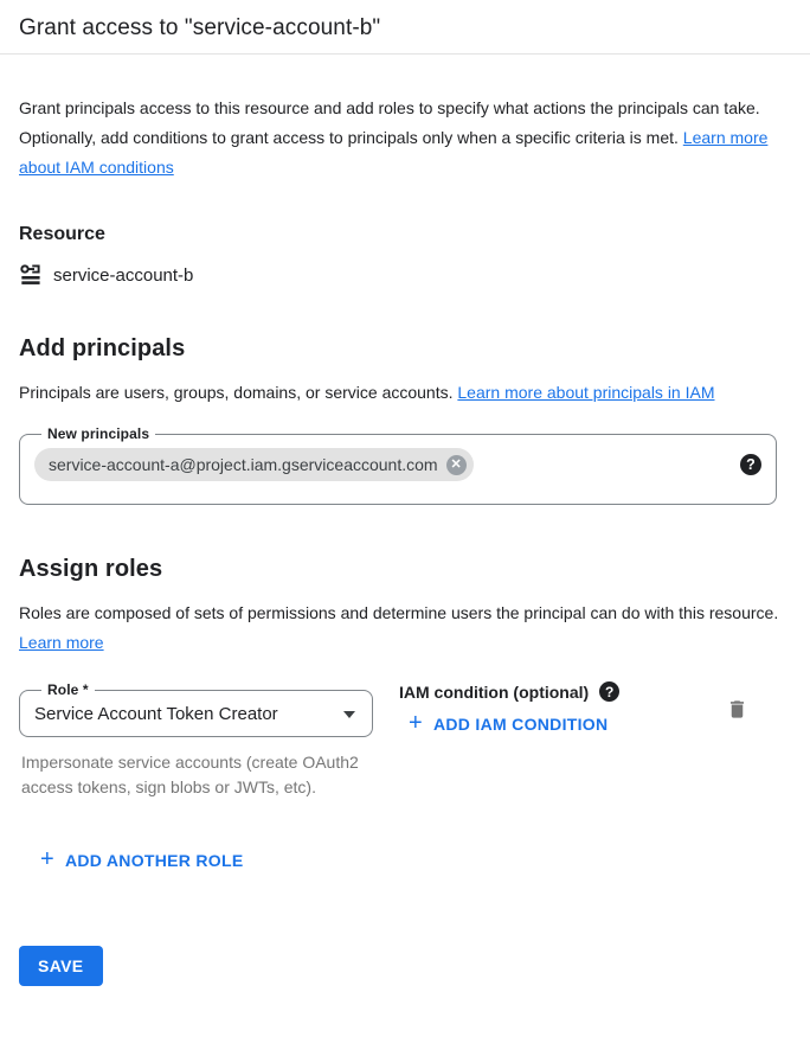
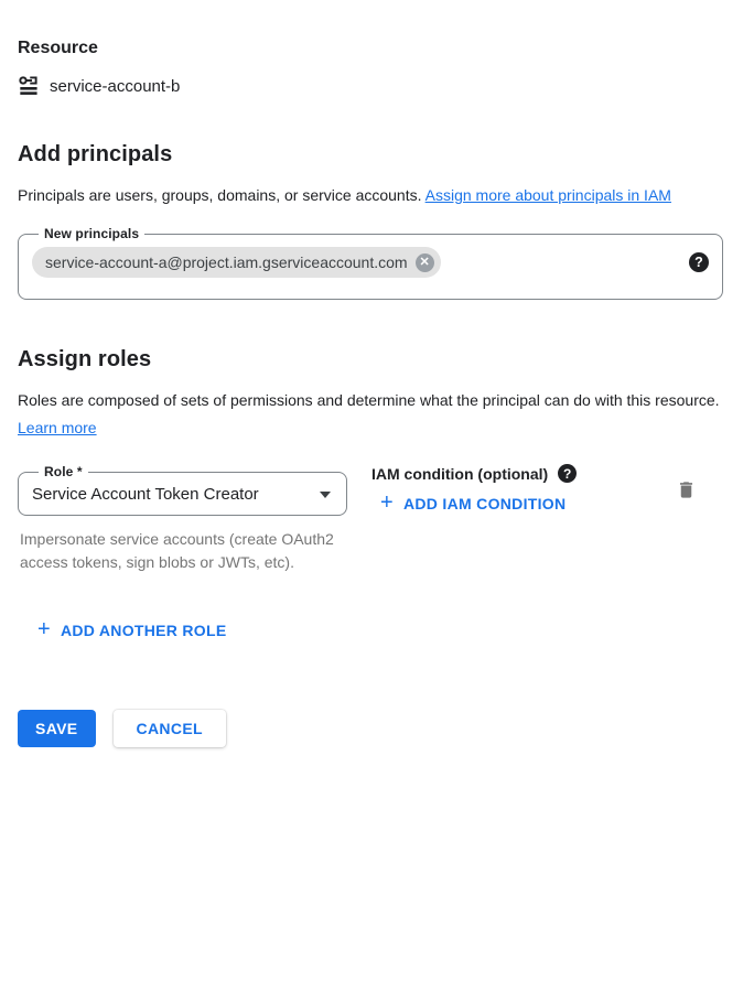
- Grant access to "service-account-b"
- Grant principals access to this resource and add roles to specify what actions the principals can take. Optionally, add conditions to grant access to principals only when a specific criteria is met. Learn more about IAM conditions
  Resource
  service-account-b
  Add principals
- Principals are users, groups, domains, or service accounts. Learn more about principals in IAM
+ Principals are users, groups, domains, or service accounts. Assign more about principals in IAM
  New principals
  service-account-a@project.iam.gserviceaccount.com
  ✕
  ?
  Assign roles
- Roles are composed of sets of permissions and determine users the principal can do with this resource. Learn more
+ Roles are composed of sets of permissions and determine what the principal can do with this resource. Learn more
  Role *
  Service Account Token Creator
  Impersonate service accounts (create OAuth2 access tokens, sign blobs or JWTs, etc).
  IAM condition (optional)
  ?
  +
  ADD IAM CONDITION
  +
  ADD ANOTHER ROLE
  SAVE
+ CANCEL
